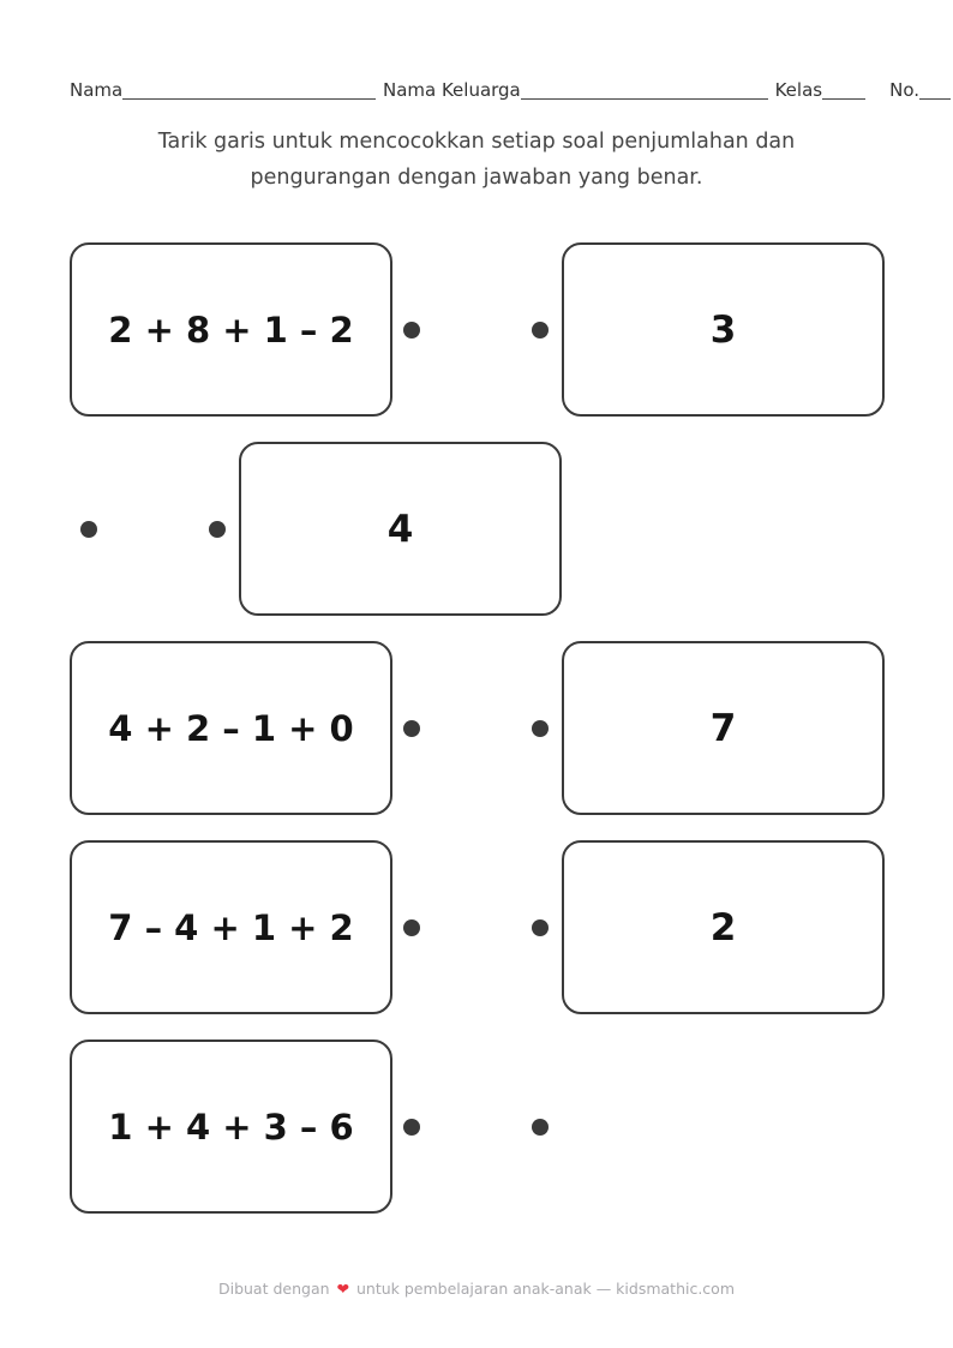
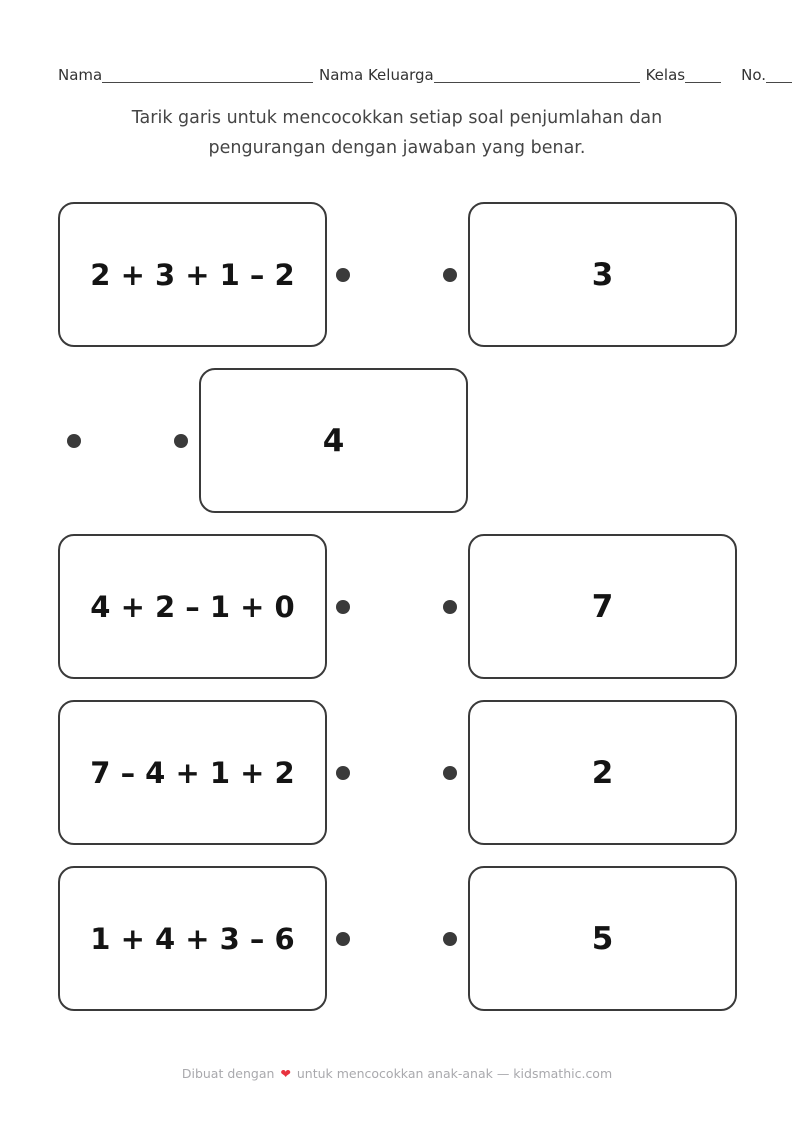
  Nama
  Nama Keluarga
  Kelas
  No.
  Tarik garis untuk mencocokkan setiap soal penjumlahan dan
  pengurangan dengan jawaban yang benar.
- 2 + 8 + 1 – 2
+ 2 + 3 + 1 – 2
  3
  4
  4 + 2 – 1 + 0
  7
  7 – 4 + 1 + 2
  2
  1 + 4 + 3 – 6
+ 5
- Dibuat dengan ❤ untuk pembelajaran anak-anak — kidsmathic.com
+ Dibuat dengan ❤ untuk mencocokkan anak-anak — kidsmathic.com
